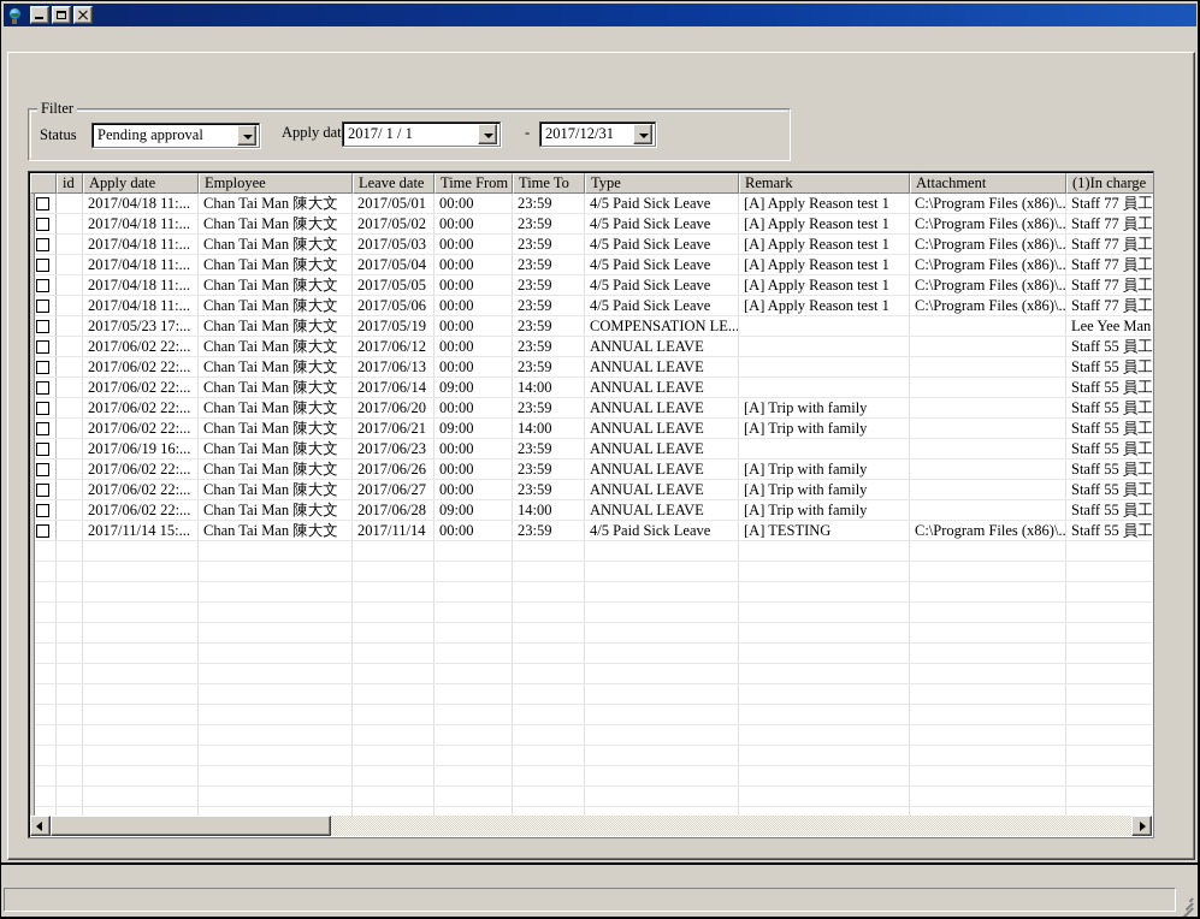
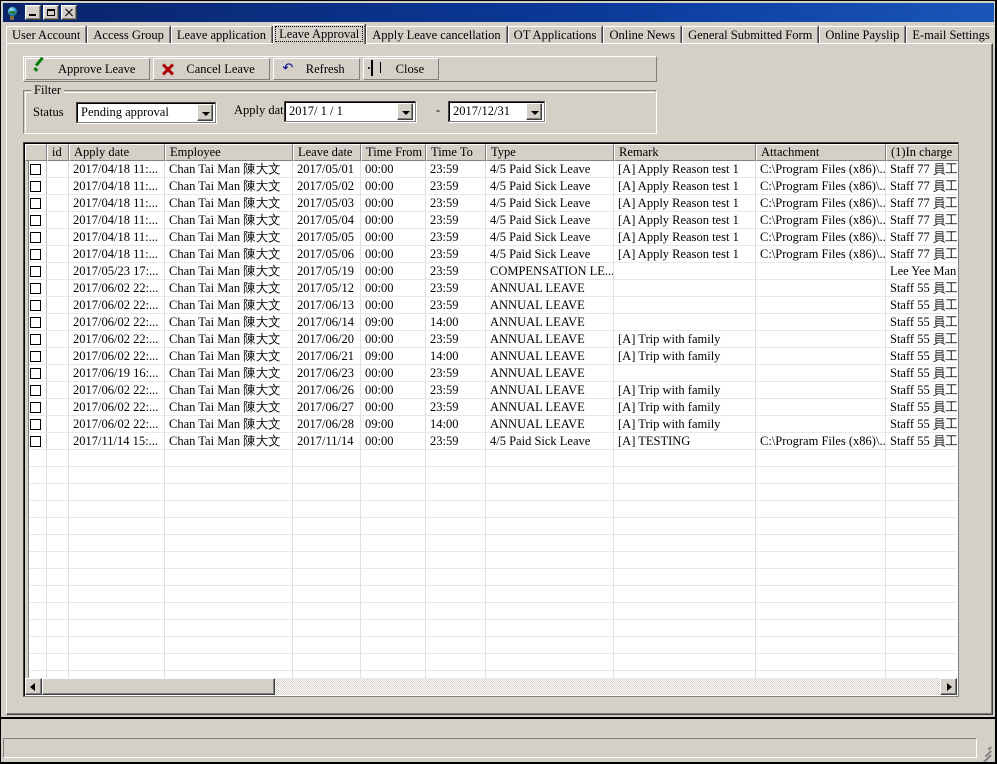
+ User Account
+ Access Group
+ Leave application
+ Leave Approval
+ Apply Leave cancellation
+ OT Applications
+ Online News
+ General Submitted Form
+ Online Payslip
+ E-mail Settings
+ Approve Leave
+ Cancel Leave
+ ↶
+ Refresh
+ Close
  Filter
  Status
  Pending approval
  Apply dat
  2017/ 1 / 1
  -
  2017/12/31
  id
  Apply date
  Employee
  Leave date
  Time From
  Time To
  Type
  Remark
  Attachment
  (1)In charge
  2017/04/18 11:...
  Chan Tai Man 陳大文
  2017/05/01
  00:00
  23:59
  4/5 Paid Sick Leave
  [A] Apply Reason test 1
  C:\Program Files (x86)\..
  Staff 77 員工
  2017/04/18 11:...
  Chan Tai Man 陳大文
  2017/05/02
  00:00
  23:59
  4/5 Paid Sick Leave
  [A] Apply Reason test 1
  C:\Program Files (x86)\..
  Staff 77 員工
  2017/04/18 11:...
  Chan Tai Man 陳大文
  2017/05/03
  00:00
  23:59
  4/5 Paid Sick Leave
  [A] Apply Reason test 1
  C:\Program Files (x86)\..
  Staff 77 員工
  2017/04/18 11:...
  Chan Tai Man 陳大文
  2017/05/04
  00:00
  23:59
  4/5 Paid Sick Leave
  [A] Apply Reason test 1
  C:\Program Files (x86)\..
  Staff 77 員工
  2017/04/18 11:...
  Chan Tai Man 陳大文
  2017/05/05
  00:00
  23:59
  4/5 Paid Sick Leave
  [A] Apply Reason test 1
  C:\Program Files (x86)\..
  Staff 77 員工
  2017/04/18 11:...
  Chan Tai Man 陳大文
  2017/05/06
  00:00
  23:59
  4/5 Paid Sick Leave
  [A] Apply Reason test 1
  C:\Program Files (x86)\..
  Staff 77 員工
  2017/05/23 17:...
  Chan Tai Man 陳大文
  2017/05/19
  00:00
  23:59
  COMPENSATION LE...
  Lee Yee Man
  2017/06/02 22:...
  Chan Tai Man 陳大文
- 2017/06/12
+ 2017/05/12
  00:00
  23:59
  ANNUAL LEAVE
  Staff 55 員工
  2017/06/02 22:...
  Chan Tai Man 陳大文
  2017/06/13
  00:00
  23:59
  ANNUAL LEAVE
  Staff 55 員工
  2017/06/02 22:...
  Chan Tai Man 陳大文
  2017/06/14
  09:00
  14:00
  ANNUAL LEAVE
  Staff 55 員工
  2017/06/02 22:...
  Chan Tai Man 陳大文
  2017/06/20
  00:00
  23:59
  ANNUAL LEAVE
  [A] Trip with family
  Staff 55 員工
  2017/06/02 22:...
  Chan Tai Man 陳大文
  2017/06/21
  09:00
  14:00
  ANNUAL LEAVE
  [A] Trip with family
  Staff 55 員工
  2017/06/19 16:...
  Chan Tai Man 陳大文
  2017/06/23
  00:00
  23:59
  ANNUAL LEAVE
  Staff 55 員工
  2017/06/02 22:...
  Chan Tai Man 陳大文
  2017/06/26
  00:00
  23:59
  ANNUAL LEAVE
  [A] Trip with family
  Staff 55 員工
  2017/06/02 22:...
  Chan Tai Man 陳大文
  2017/06/27
  00:00
  23:59
  ANNUAL LEAVE
  [A] Trip with family
  Staff 55 員工
  2017/06/02 22:...
  Chan Tai Man 陳大文
  2017/06/28
  09:00
  14:00
  ANNUAL LEAVE
  [A] Trip with family
  Staff 55 員工
  2017/11/14 15:...
  Chan Tai Man 陳大文
  2017/11/14
  00:00
  23:59
  4/5 Paid Sick Leave
  [A] TESTING
  C:\Program Files (x86)\..
  Staff 55 員工
